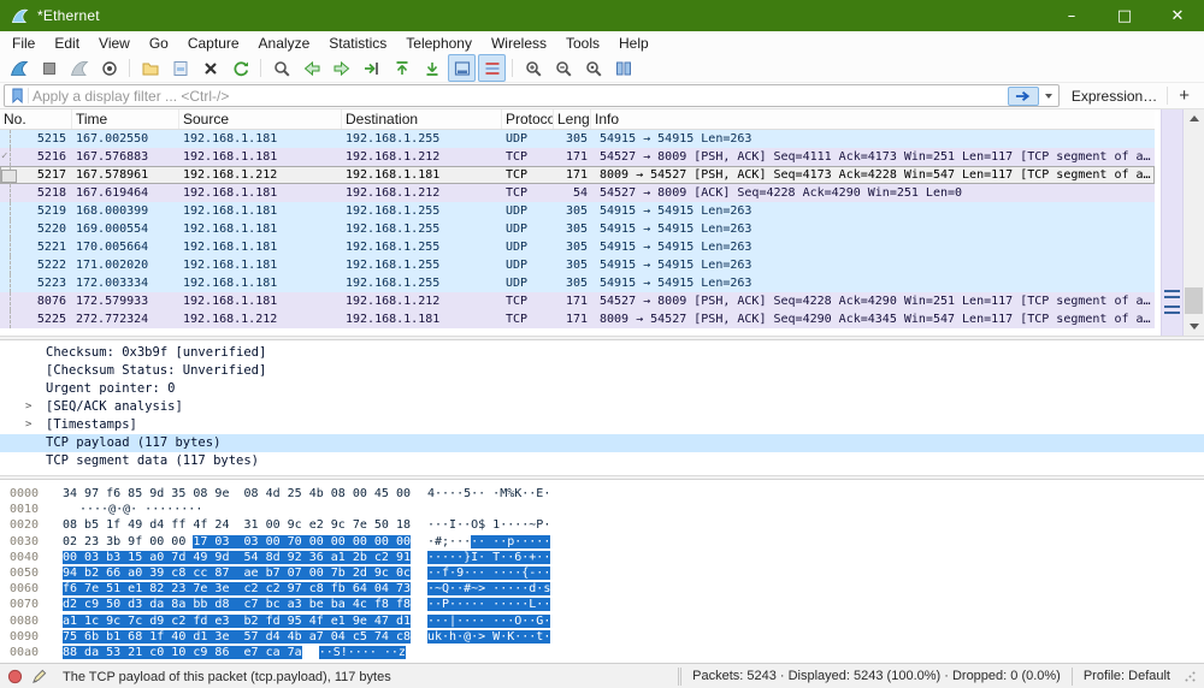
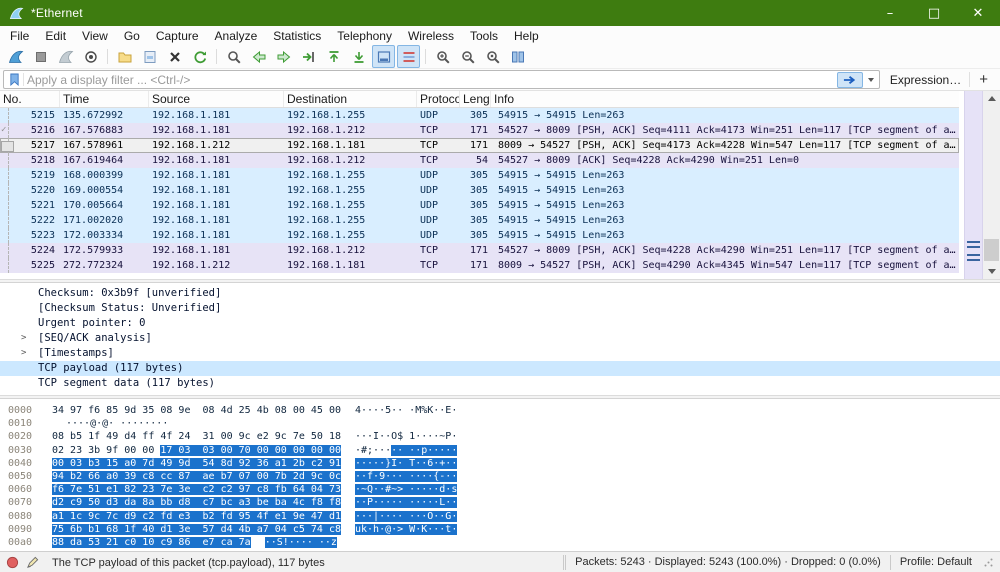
  *Ethernet
  –
  □
  ✕
  File
  Edit
  View
  Go
  Capture
  Analyze
  Statistics
  Telephony
  Wireless
  Tools
  Help
  Apply a display filter ... <Ctrl-/>
  Expression…
  +
  No.
  Time
  Source
  Destination
  Protoco
  Info
  5215
- 167.002550
+ 135.672992
  192.168.1.181
  192.168.1.255
  UDP
  305
  54915 → 54915 Len=263
  ✓
  5216
  167.576883
  192.168.1.181
  192.168.1.212
  TCP
  171
  54527 → 8009 [PSH, ACK] Seq=4111 Ack=4173 Win=251 Len=117 [TCP segment of a…
  5217
  167.578961
  192.168.1.212
  192.168.1.181
  TCP
  171
  8009 → 54527 [PSH, ACK] Seq=4173 Ack=4228 Win=547 Len=117 [TCP segment of a…
  5218
  167.619464
  192.168.1.181
  192.168.1.212
  TCP
  54
  54527 → 8009 [ACK] Seq=4228 Ack=4290 Win=251 Len=0
  5219
  168.000399
  192.168.1.181
  192.168.1.255
  UDP
  305
  54915 → 54915 Len=263
  5220
  169.000554
  192.168.1.181
  192.168.1.255
  UDP
  305
  54915 → 54915 Len=263
  5221
  170.005664
  192.168.1.181
  192.168.1.255
  UDP
  305
  54915 → 54915 Len=263
  5222
  171.002020
  192.168.1.181
  192.168.1.255
  UDP
  305
  54915 → 54915 Len=263
  5223
  172.003334
  192.168.1.181
  192.168.1.255
  UDP
  305
  54915 → 54915 Len=263
- 8076
+ 5224
  172.579933
  192.168.1.181
  192.168.1.212
  TCP
  171
  54527 → 8009 [PSH, ACK] Seq=4228 Ack=4290 Win=251 Len=117 [TCP segment of a…
  5225
  272.772324
  192.168.1.212
  192.168.1.181
  TCP
  171
  8009 → 54527 [PSH, ACK] Seq=4290 Ack=4345 Win=547 Len=117 [TCP segment of a…
  Checksum: 0x3b9f [unverified]
  [Checksum Status: Unverified]
  Urgent pointer: 0
  >
  [SEQ/ACK analysis]
  >
  [Timestamps]
  TCP payload (117 bytes)
  TCP segment data (117 bytes)
  0000
  34 97 f6 85 9d 35 08 9e 08 4d 25 4b 08 00 45 00
  4····5·· ·M%K··E·
  0010
  ····@·@· ········
  0020
  08 b5 1f 49 d4 ff 4f 24 31 00 9c e2 9c 7e 50 18
  ···I··O$ 1····~P·
  0030
  02 23 3b 9f 00 00 17 03 03 00 70 00 00 00 00 00
  ·#;····· ··p·····
  0040
  00 03 b3 15 a0 7d 49 9d 54 8d 92 36 a1 2b c2 91
  ·····}I· T··6·+··
  0050
  94 b2 66 a0 39 c8 cc 87 ae b7 07 00 7b 2d 9c 0c
  ··f·9··· ····{-··
  0060
  f6 7e 51 e1 82 23 7e 3e c2 c2 97 c8 fb 64 04 73
  ·~Q··#~> ·····d·s
  0070
  d2 c9 50 d3 da 8a bb d8 c7 bc a3 be ba 4c f8 f8
  ··P····· ·····L··
  0080
  a1 1c 9c 7c d9 c2 fd e3 b2 fd 95 4f e1 9e 47 d1
  ···|···· ···O··G·
  0090
  75 6b b1 68 1f 40 d1 3e 57 d4 4b a7 04 c5 74 c8
  uk·h·@·> W·K···t·
  00a0
  88 da 53 21 c0 10 c9 86 e7 ca 7a
  ··S!···· ··z
  The TCP payload of this packet (tcp.payload), 117 bytes
  Packets: 5243 · Displayed: 5243 (100.0%) · Dropped: 0 (0.0%)
  Profile: Default
